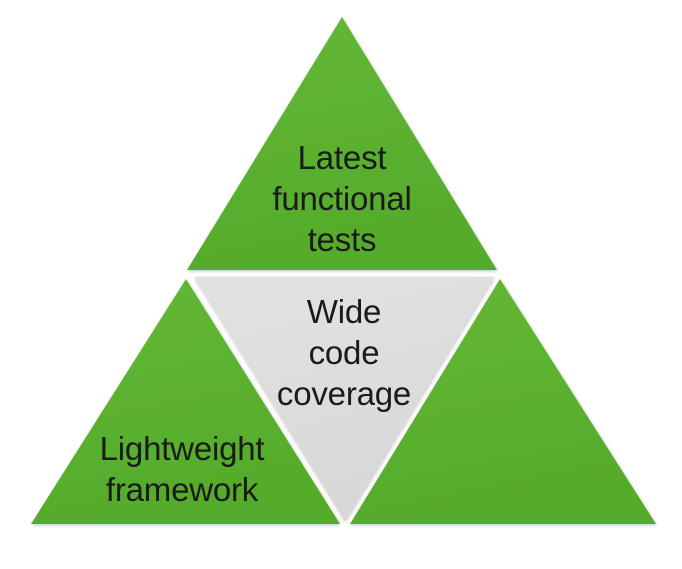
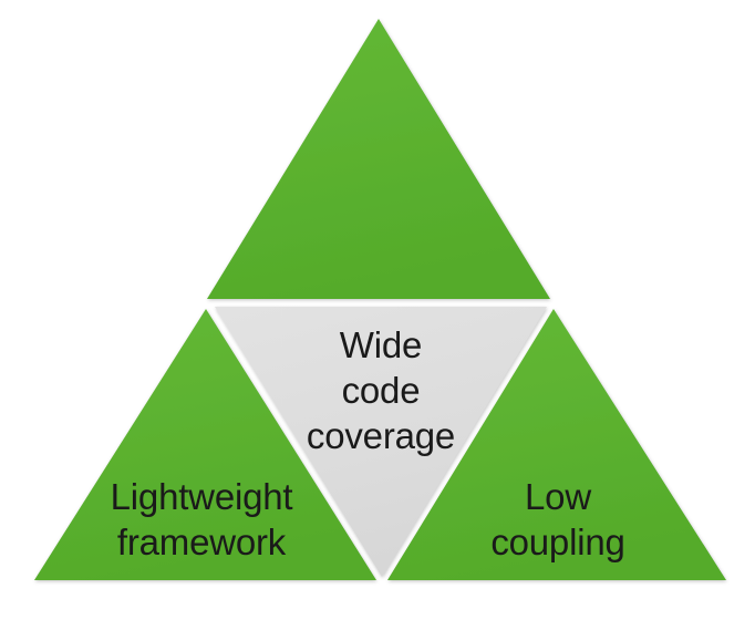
- Latest
- functional
- tests
  Wide
  code
  coverage
  Lightweight
  framework
+ Low
+ coupling
